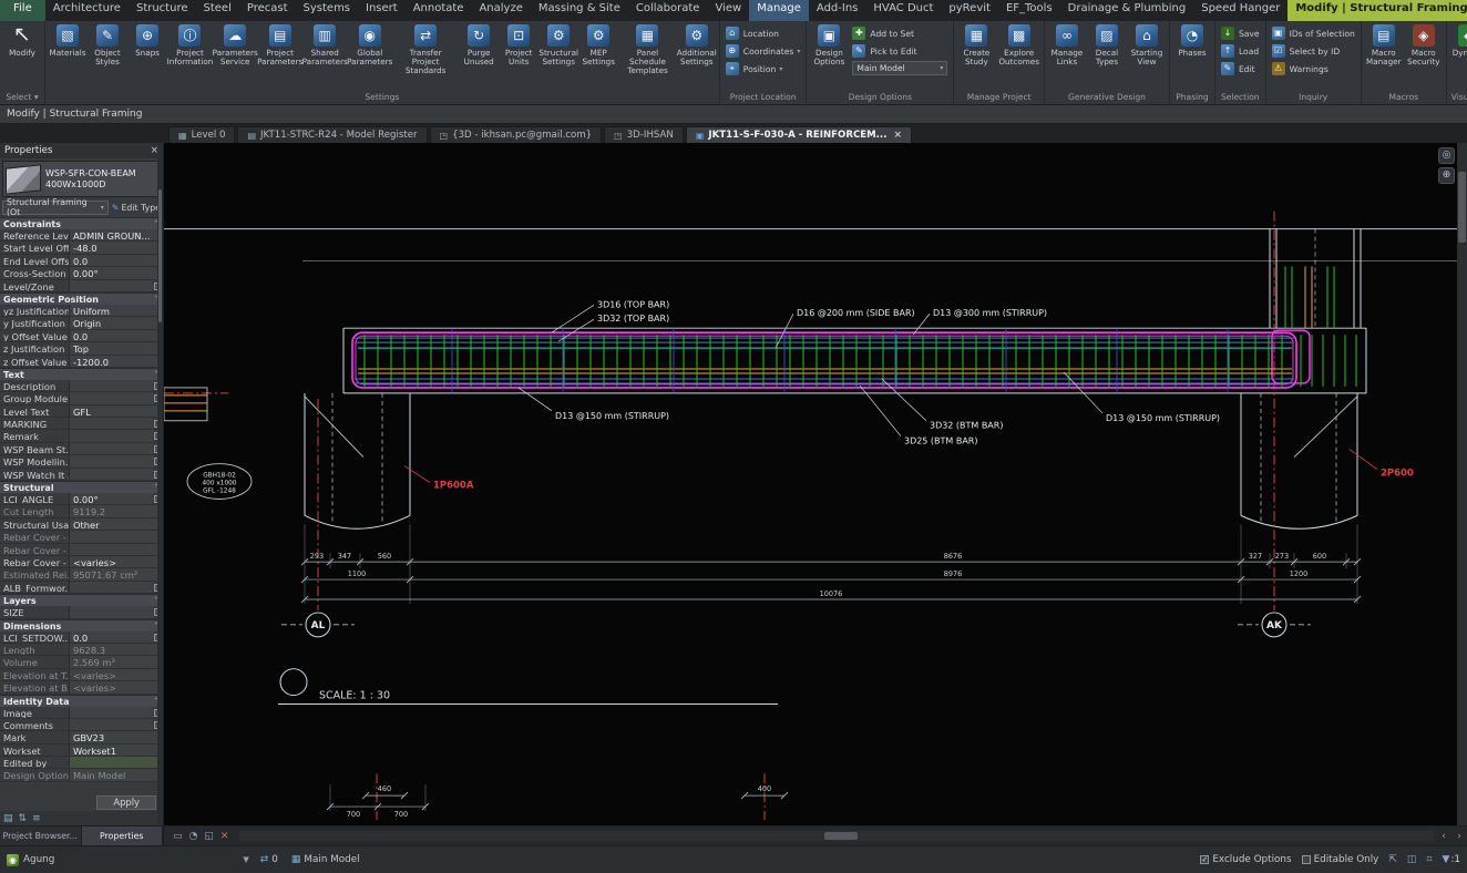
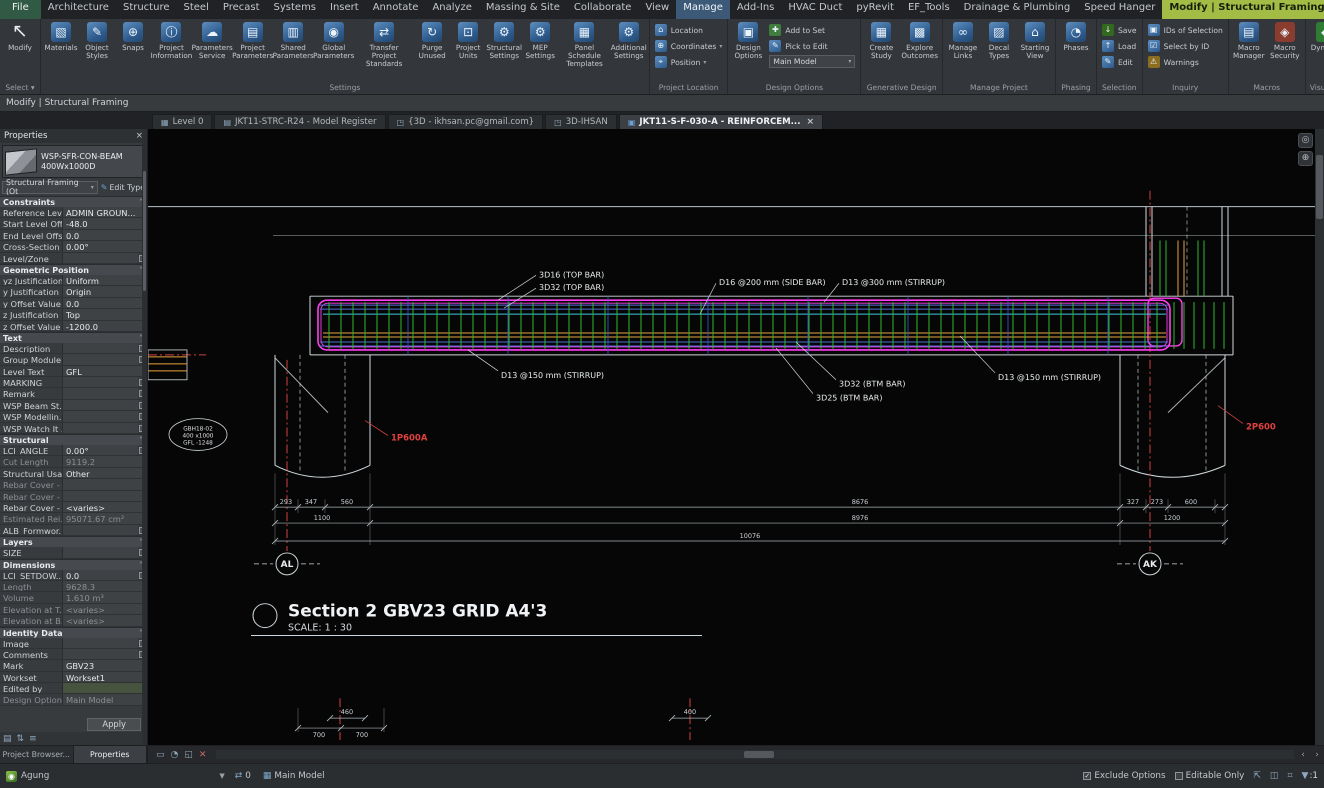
  File
  Architecture
  Structure
  Steel
  Precast
  Systems
  Insert
  Annotate
  Analyze
  Massing & Site
  Collaborate
  View
  Manage
  Add-Ins
  HVAC Duct
  pyRevit
  EF_Tools
  Drainage & Plumbing
  Speed Hanger
  Modify | Structural Framing
  ↖
  Modify
  Select ▾
  ▧
  Materials
  ✎
  Object
  Styles
  ⊕
  Snaps
  ⓘ
  Project
  Information
  ☁
  Parameters
  Service
  ▤
  Project
  Parameters
  ▥
  Shared
  Parameters
  ◉
  Global
  Parameters
  ⇄
  Transfer
  Project Standards
  ↻
  Purge
  Unused
  ⊡
  Project
  Units
  ⚙
  Structural
  Settings
  ⚙
  MEP
  Settings
  ▦
  Panel Schedule
  Templates
  ⚙
  Additional
  Settings
  Settings
  ⌂
  Location
  ⊕
  Coordinates
  ⌖
  Position
  Project Location
  ▣
  Design
  Options
  ✚
  Add to Set
  ✎
  Pick to Edit
  Main Model
  Design Options
  ▦
  Create
  Study
  ▩
  Explore
  Outcomes
- Manage Project
+ Generative Design
  ∞
  Manage
  Links
  ▨
  Decal
  Types
  ⌂
  Starting
  View
- Generative Design
+ Manage Project
  ◔
  Phases
  Phasing
  ↓
  Save
  ↑
  Load
  ✎
  Edit
  Selection
  ▣
  IDs of Selection
  ☑
  Select by ID
  ⚠
  Warnings
  Inquiry
  ▤
  Macro
  Manager
  ◈
  Macro
  Security
  Macros
  Modify | Structural Framing
  ▦
  Level 0
  ▤
  JKT11-STRC-R24 - Model Register
  ◳
  {3D - ikhsan.pc@gmail.com}
  ◳
  3D-IHSAN
  ▣
  JKT11-S-F-030-A - REINFORCEM...
  ×
  Properties
  ×
  WSP-SFR-CON-BEAM
  400Wx1000D
  Structural Framing (Ot
  ✎
  Edit Typ
  Constraints
  ˄
  Reference Lev
  ADMIN GROUN...
  Start Level Of
  -48.0
  End Level Offs
  0.0
  Cross-Section
  0.00°
  Level/Zone
  Geometric Position
  ˄
  yz Justification
  Uniform
  y Justification
  Origin
  y Offset Value
  0.0
  z Justification
  Top
  z Offset Value
  -1200.0
  Text
  ˄
  Description
  Group Module
  Level Text
  GFL
  MARKING
  Remark
  WSP Beam St.
  WSP Modellin.
  WSP Watch It
  Structural
  ˄
  LCI_ANGLE
  0.00°
  Cut Length
  9119.2
  Structural Usa
  Other
  Rebar Cover -
  Rebar Cover -
  Rebar Cover -
  <varies>
  Estimated Rei
  95071.67 cm²
  ALB_Formwor.
  Layers
  ˄
  SIZE
  Dimensions
  ˄
  LCI_SETDOW..
  0.0
  Length
  9628.3
  Volume
- 2.569 m³
+ 1.610 m³
  Elevation at T.
  <varies>
  Elevation at B
  <varies>
  Identity Data
  ˄
  Image
  Comments
  Mark
  GBV23
  Workset
  Workset1
  Edited by
  Design Option
  Main Model
  Apply
  ▤
  ⇅
  ≡
  3D16 (TOP BAR)
  3D32 (TOP BAR)
  D16 @200 mm (SIDE BAR)
  D13 @300 mm (STIRRUP)
  D13 @150 mm (STIRRUP)
  3D32 (BTM BAR)
  3D25 (BTM BAR)
  D13 @150 mm (STIRRUP)
  1P600A
  2P600
  293
  347
  560
  8676
  327
  273
  600
  1100
  8976
  1200
  10076
  AL
  AK
+ Section 2 GBV23 GRID A4'3
  SCALE: 1 : 30
  ◎
  ⊕
  Project Browser...
  Properties
  ▭
  ◔
  ◱
  ✕
  ‹
  ›
  ◉
  Agung
  ▼
  ⇄
  0
  ▦
  Main Model
  ✓
  Exclude Options
  Editable Only
  ⇱
  ◫
  ⌗
  ▼
  :1
